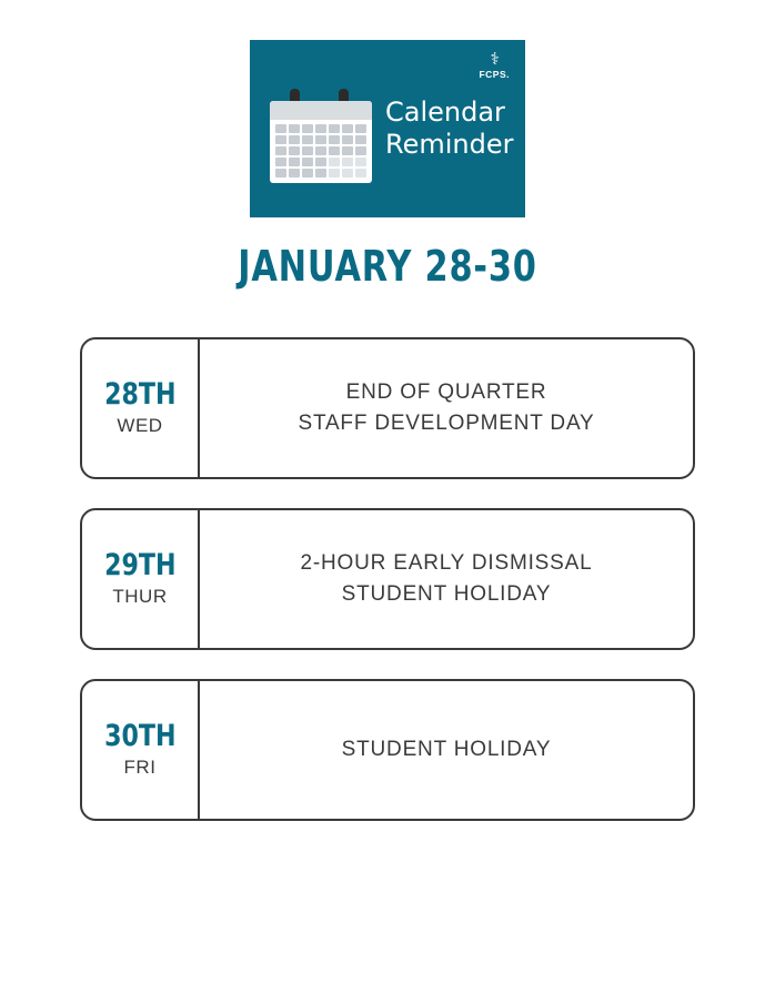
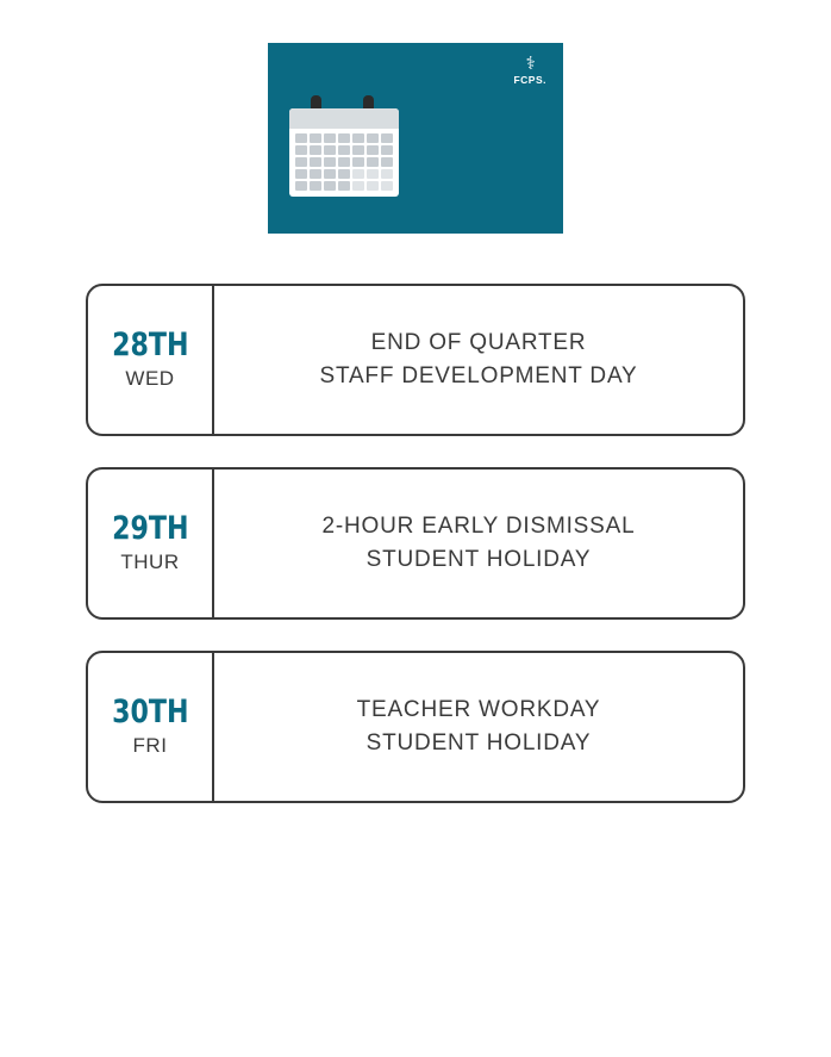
  ⚕
  FCPS.
- Calendar
- Reminder
- JANUARY 28-30
  28TH
  WED
  END OF QUARTER
  STAFF DEVELOPMENT DAY
  29TH
  THUR
  2-HOUR EARLY DISMISSAL
  STUDENT HOLIDAY
  30TH
  FRI
+ TEACHER WORKDAY
  STUDENT HOLIDAY
